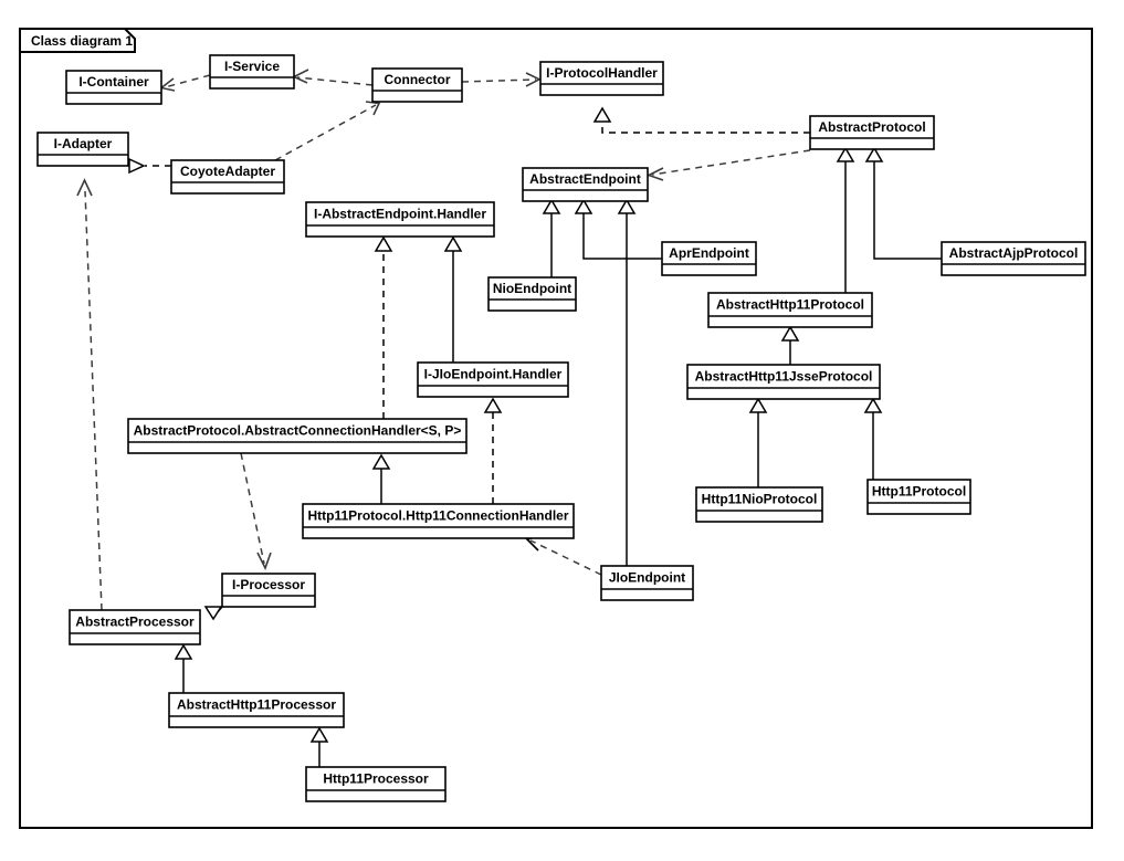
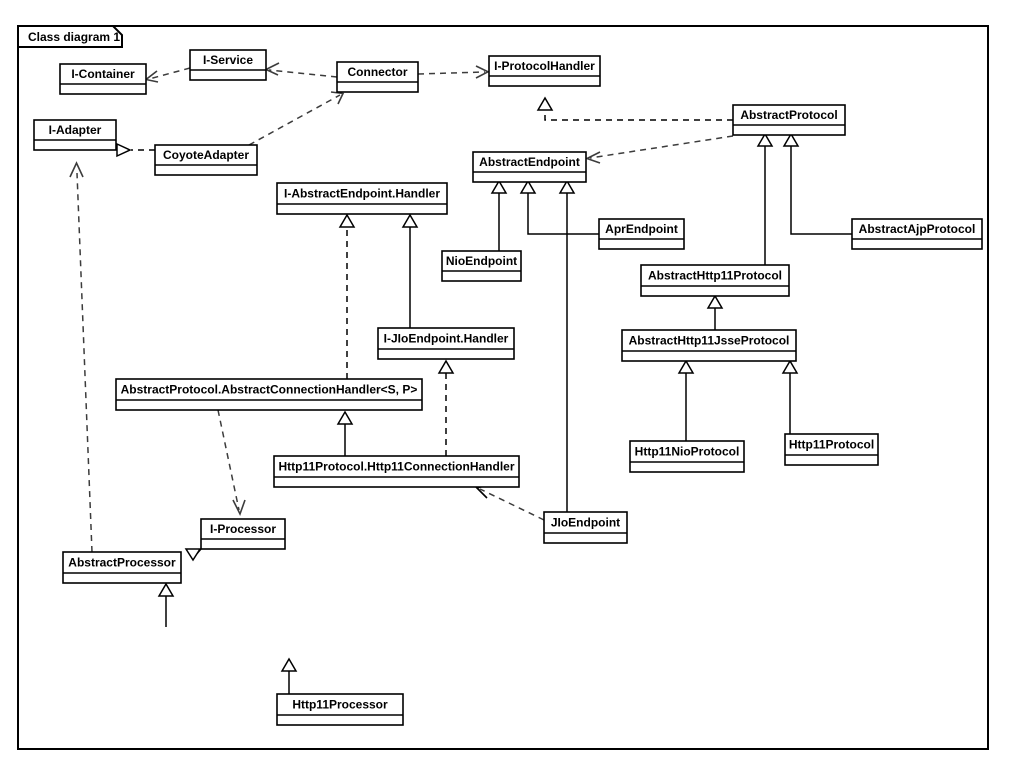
  Class diagram 1
  I-Container
  I-Service
  Connector
  I-ProtocolHandler
  AbstractProtocol
  I-Adapter
  CoyoteAdapter
  AbstractEndpoint
  I-AbstractEndpoint.Handler
  AprEndpoint
  AbstractAjpProtocol
  NioEndpoint
  AbstractHttp11Protocol
  AbstractHttp11JsseProtocol
  I-JIoEndpoint.Handler
  AbstractProtocol.AbstractConnectionHandler<S, P>
  Http11NioProtocol
  Http11Protocol
  Http11Protocol.Http11ConnectionHandler
  JIoEndpoint
  I-Processor
  AbstractProcessor
- AbstractHttp11Processor
  Http11Processor
